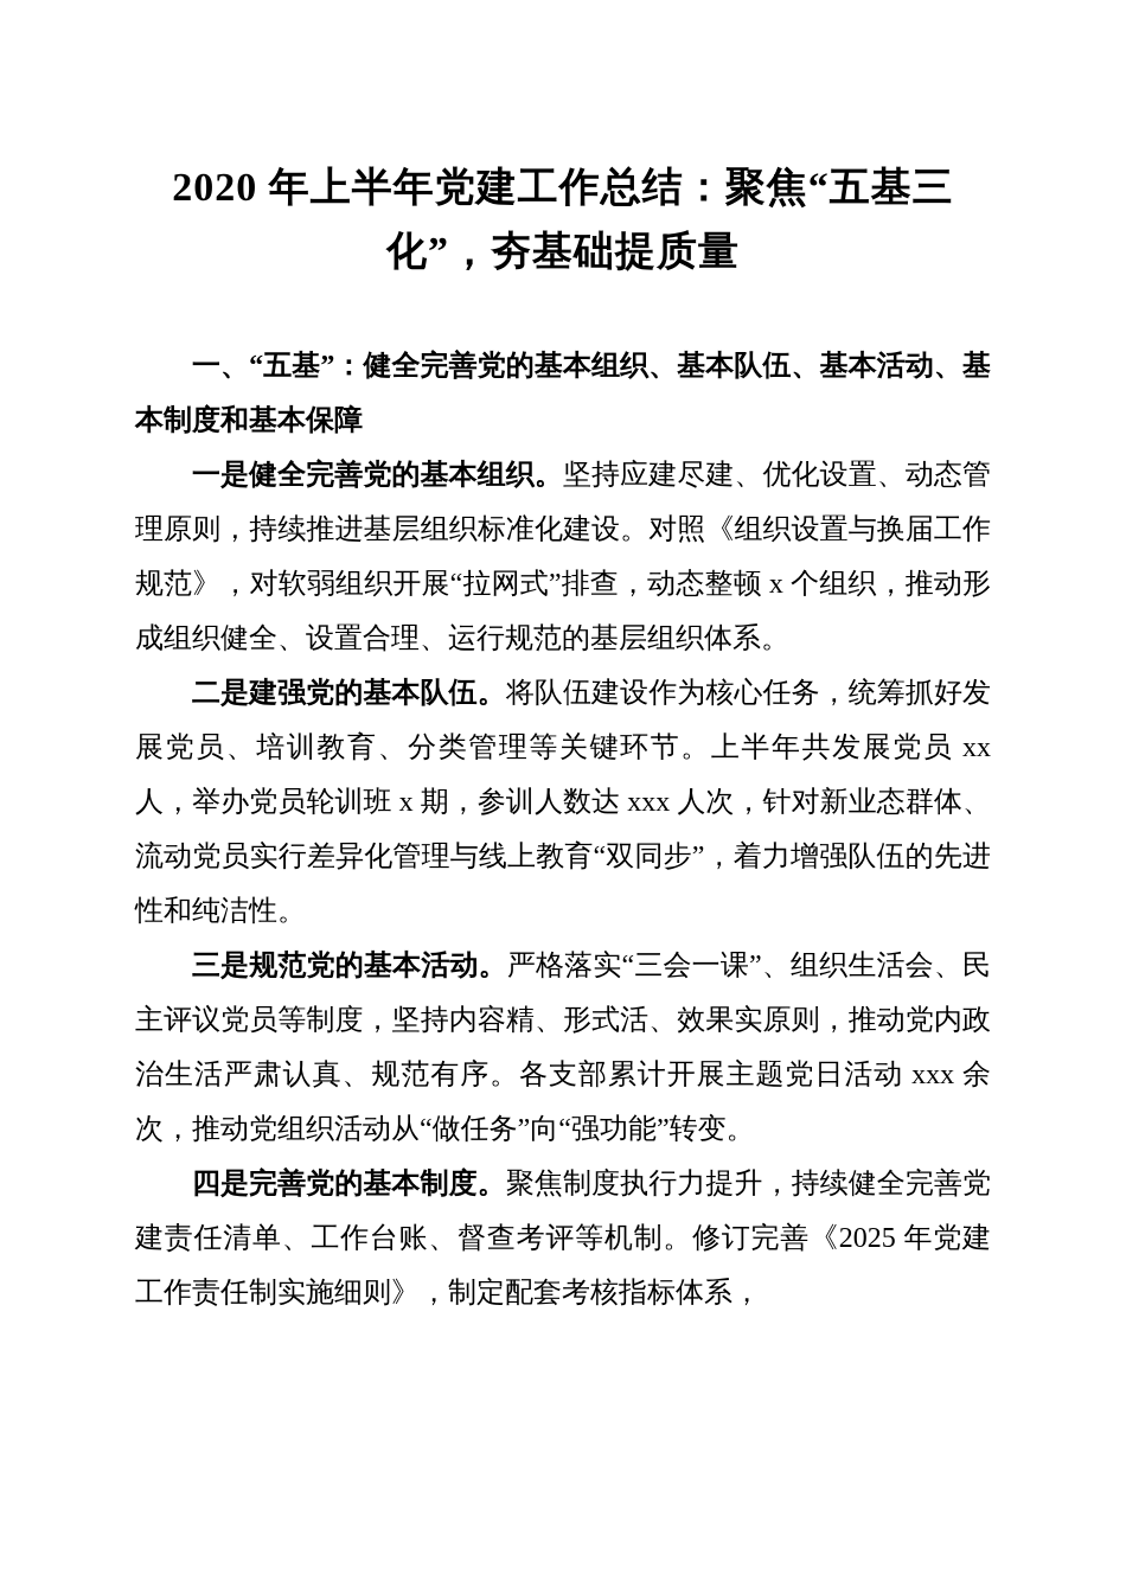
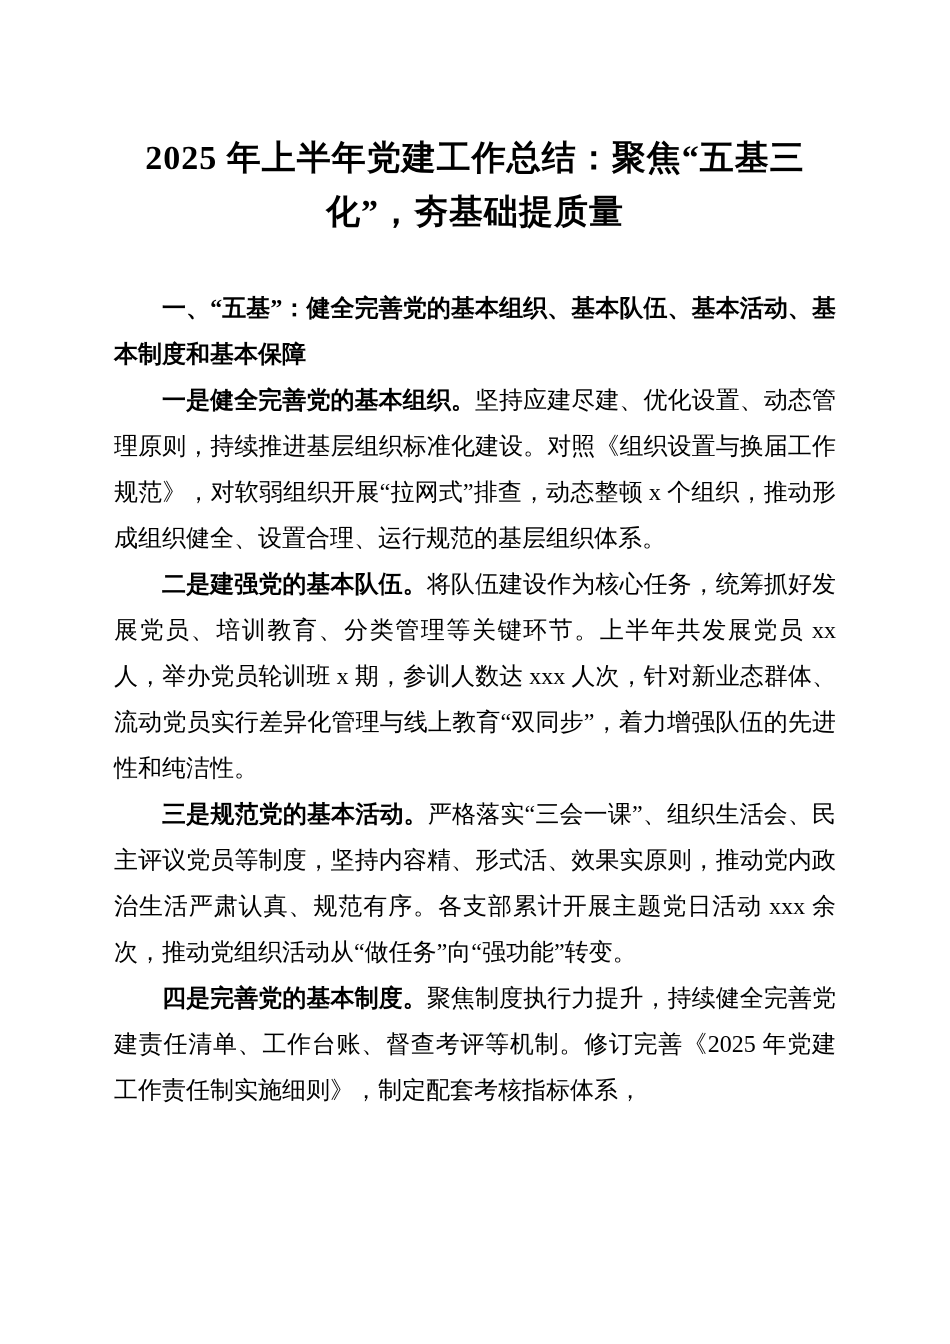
- 2020 年上半年党建工作总结：聚焦“五基三化”，夯基础提质量
+ 2025 年上半年党建工作总结：聚焦“五基三化”，夯基础提质量
  一、“五基”：健全完善党的基本组织、基本队伍、基本活动、基本制度和基本保障
  一是健全完善党的基本组织。坚持应建尽建、优化设置、动态管理原则，持续推进基层组织标准化建设。对照《组织设置与换届工作规范》，对软弱组织开展“拉网式”排查，动态整顿 x 个组织，推动形成组织健全、设置合理、运行规范的基层组织体系。
  二是建强党的基本队伍。将队伍建设作为核心任务，统筹抓好发展党员、培训教育、分类管理等关键环节。上半年共发展党员 xx 人，举办党员轮训班 x 期，参训人数达 xxx 人次，针对新业态群体、流动党员实行差异化管理与线上教育“双同步”，着力增强队伍的先进性和纯洁性。
  三是规范党的基本活动。严格落实“三会一课”、组织生活会、民主评议党员等制度，坚持内容精、形式活、效果实原则，推动党内政治生活严肃认真、规范有序。各支部累计开展主题党日活动 xxx 余次，推动党组织活动从“做任务”向“强功能”转变。
  四是完善党的基本制度。聚焦制度执行力提升，持续健全完善党建责任清单、工作台账、督查考评等机制。修订完善《2025 年党建工作责任制实施细则》，制定配套考核指标体系，
